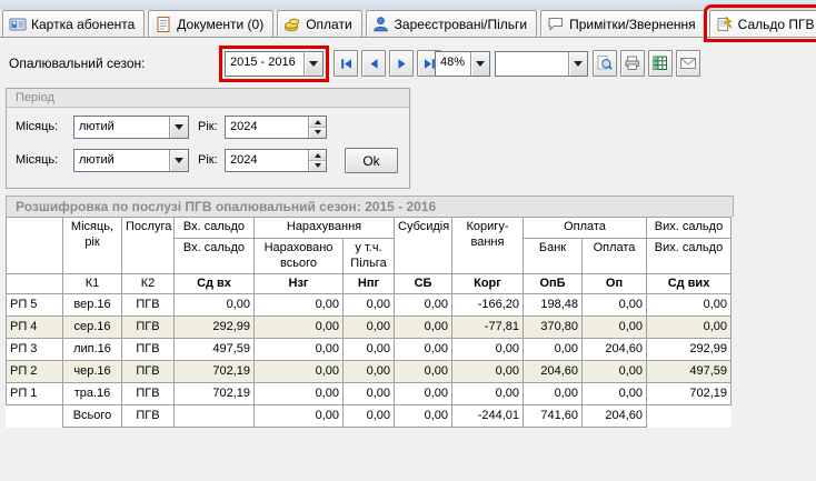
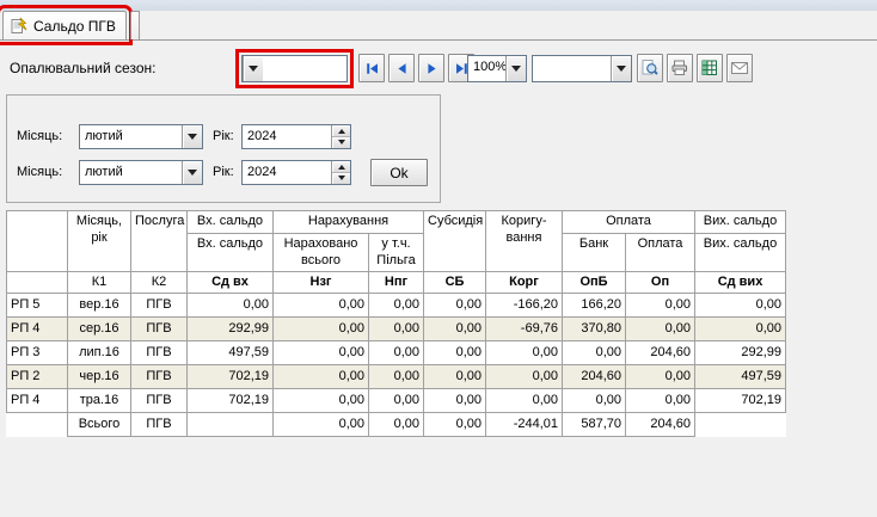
- Картка абонента
- Документи (0)
- Оплати
- Зареєстровані/Пільги
- Примітки/Звернення
  Сальдо ПГВ
  Опалювальний сезон:
- 2015 - 2016
- 48%
+ 100%
- Період
  Місяць:
  лютий
  Рік:
  2024
  Місяць:
  лютий
  Рік:
  2024
  Ok
- Розшифровка по послузі ПГВ опалювальний сезон: 2015 - 2016
  	Місяць, рік	Послуга	Вх. сальдо	Нарахування	Субсидія	Коригу-вання	Оплата	Вих. сальдо
  Вх. сальдо	Нараховано всього	у т.ч. Пільга	Банк	Оплата	Вих. сальдо
  	К1	К2	Сд вх	Нзг	Нпг	СБ	Корг	ОпБ	Оп	Сд вих
- РП 5	вер.16	ПГВ	0,00	0,00	0,00	0,00	-166,20	198,48	0,00	0,00
+ РП 5	вер.16	ПГВ	0,00	0,00	0,00	0,00	-166,20	166,20	0,00	0,00
- РП 4	сер.16	ПГВ	292,99	0,00	0,00	0,00	-77,81	370,80	0,00	0,00
+ РП 4	сер.16	ПГВ	292,99	0,00	0,00	0,00	-69,76	370,80	0,00	0,00
  РП 3	лип.16	ПГВ	497,59	0,00	0,00	0,00	0,00	0,00	204,60	292,99
  РП 2	чер.16	ПГВ	702,19	0,00	0,00	0,00	0,00	204,60	0,00	497,59
- РП 1	тра.16	ПГВ	702,19	0,00	0,00	0,00	0,00	0,00	0,00	702,19
+ РП 4	тра.16	ПГВ	702,19	0,00	0,00	0,00	0,00	0,00	0,00	702,19
- 	Всього	ПГВ		0,00	0,00	0,00	-244,01	741,60	204,60
+ 	Всього	ПГВ		0,00	0,00	0,00	-244,01	587,70	204,60
